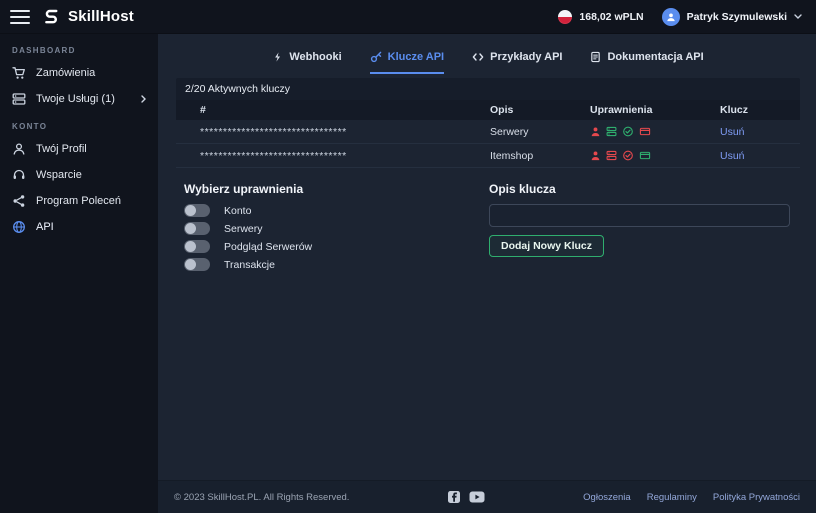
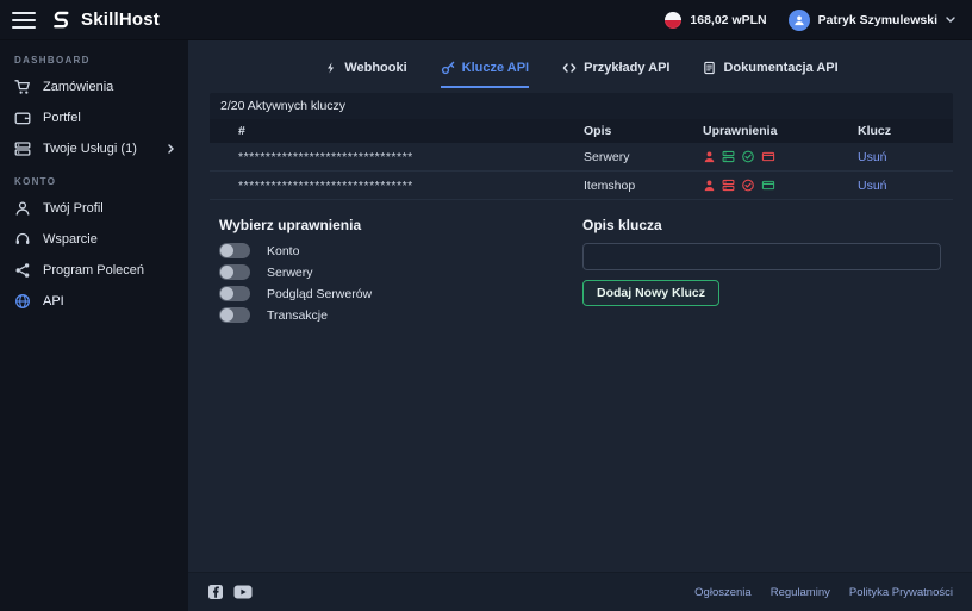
  SkillHost
  168,02 wPLN
  Patryk Szymulewski
  DASHBOARD
  Zamówienia
+ Portfel
  Twoje Usługi (1)
  KONTO
  Twój Profil
  Wsparcie
  Program Poleceń
  API
  Webhooki
  Klucze API
  Przykłady API
  Dokumentacja API
  2/20 Aktywnych kluczy
  #
  Opis
  Uprawnienia
  Klucz
  ********************************
  Serwery
  Usuń
  ********************************
  Itemshop
  Usuń
  Wybierz uprawnienia
  Konto
  Serwery
  Podgląd Serwerów
  Transakcje
  Opis klucza
  Dodaj Nowy Klucz
- © 2023 SkillHost.PL. All Rights Reserved.
  Ogłoszenia
  Regulaminy
  Polityka Prywatności
